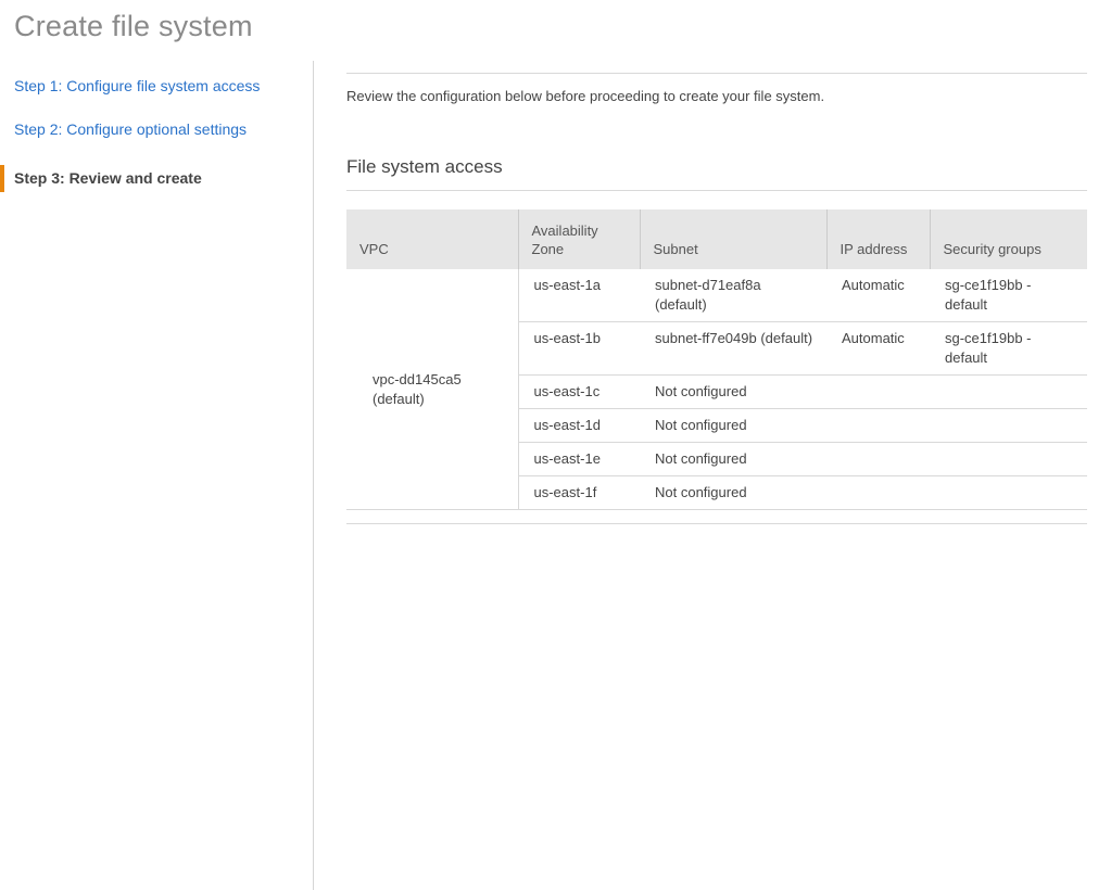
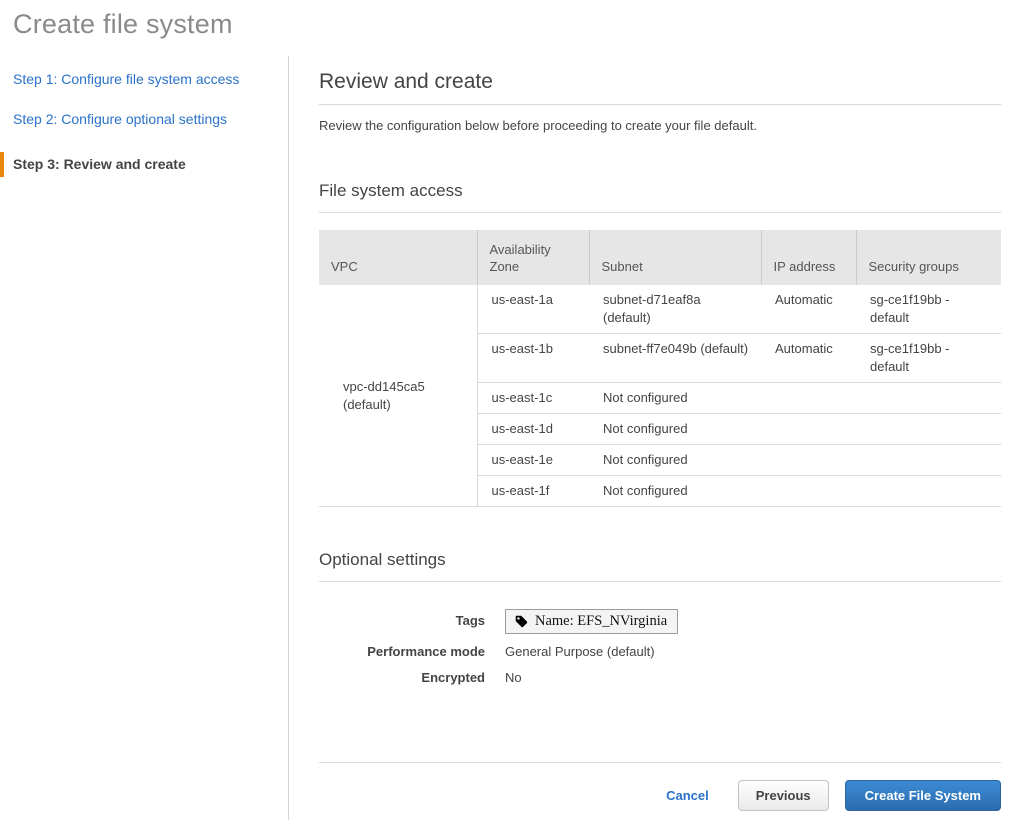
  Create file system
  Step 1: Configure file system access
  Step 2: Configure optional settings
  Step 3: Review and create
+ Review and create
- Review the configuration below before proceeding to create your file system.
+ Review the configuration below before proceeding to create your file default.
  File system access
  VPC	Availability Zone	Subnet	IP address	Security groups
  vpc-dd145ca5 (default)	us-east-1a	subnet-d71eaf8a (default)	Automatic	sg-ce1f19bb - default
  us-east-1b	subnet-ff7e049b (default)	Automatic	sg-ce1f19bb - default
  us-east-1c	Not configured
  us-east-1d	Not configured
  us-east-1e	Not configured
  us-east-1f	Not configured
+ Optional settings
+ Tags
+ Name: EFS_NVirginia
+ Performance mode
+ General Purpose (default)
+ Encrypted
+ No
+ Cancel
+ Previous
+ Create File System
